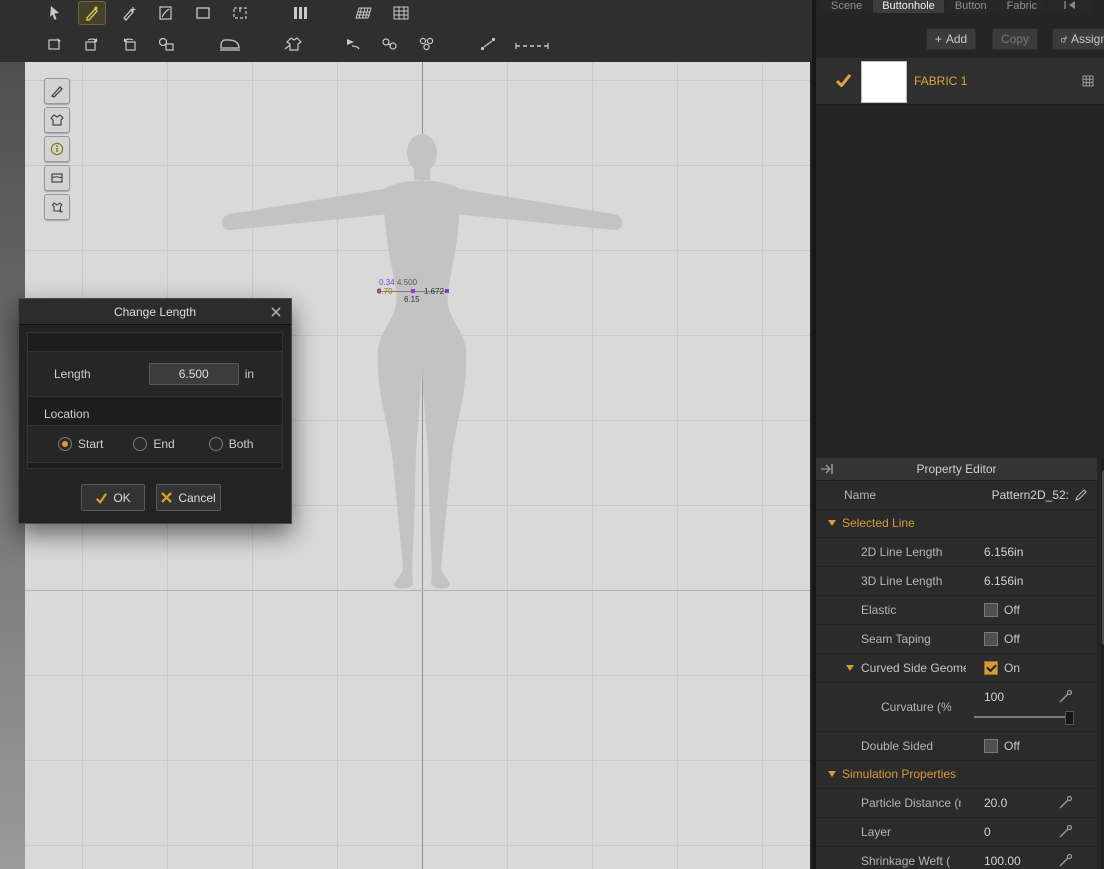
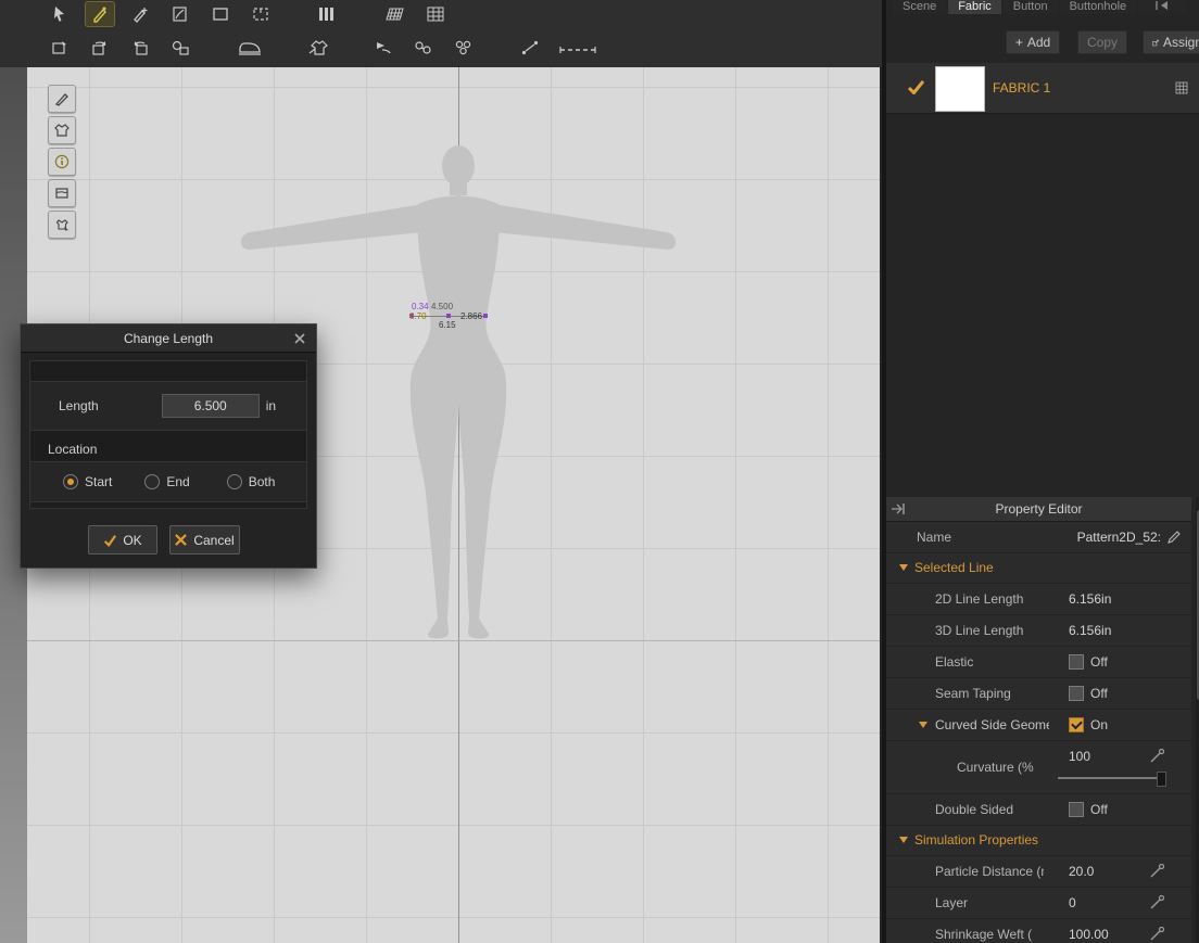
  0.34
  4.500
  6.70
- 1.672
+ 2.866
  6.15
  Change Length
  Length
  6.500
  in
  Location
  Start
  End
  Both
  OK
  Cancel
  Scene
- Buttonhole
+ Fabric
  Button
- Fabric
+ Buttonhole
  +
  Add
  Copy
  Assig
  FABRIC 1
  Property Editor
  Name
  Pattern2D_52:
  Selected Line
  2D Line Length
  6.156in
  3D Line Length
  6.156in
  Elastic
  Off
  Seam Taping
  Off
  Curved Side Geom
  On
  Curvature (%
  100
  Double Sided
  Off
  Simulation Properties
  Particle Distance (
  20.0
  Layer
  0
  Shrinkage Weft (
  100.00
